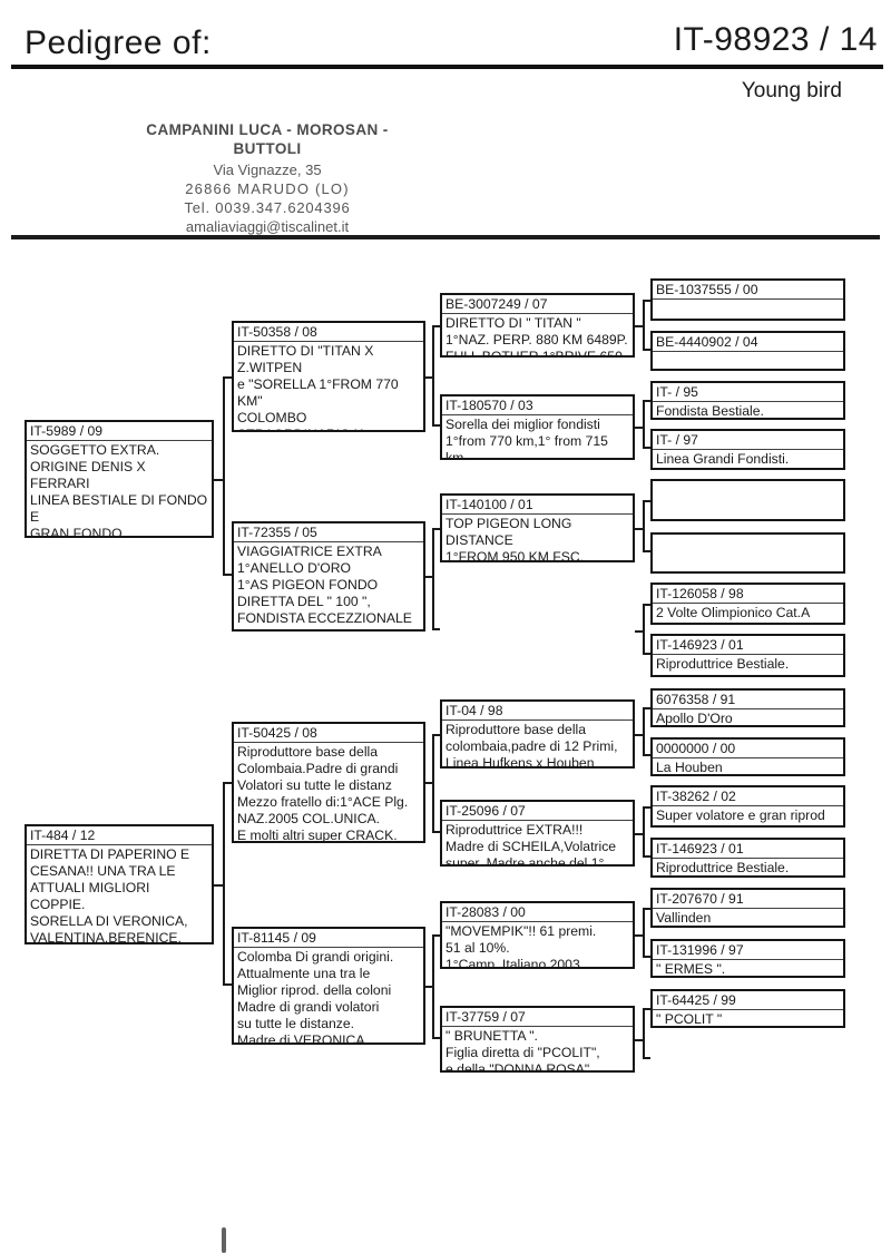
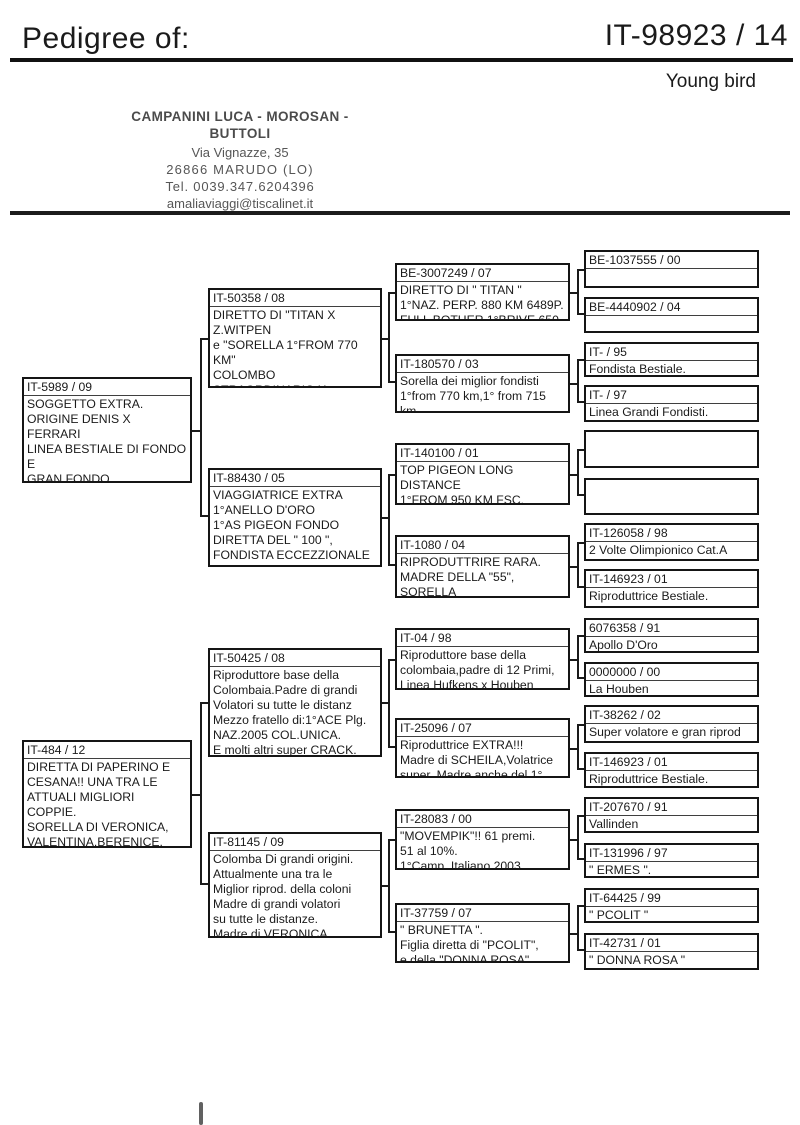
  Pedigree of:
  IT-98923 / 14
  Young bird
  CAMPANINI LUCA - MOROSAN - BUTTOLI
  Via Vignazze, 35
  26866 MARUDO (LO)
  Tel. 0039.347.6204396
  amaliaviaggi@tiscalinet.it
  IT-5989 / 09
  SOGGETTO EXTRA.
  ORIGINE DENIS X FERRARI
  LINEA BESTIALE DI FONDO E
  GRAN FONDO.
  IT-484 / 12
  DIRETTA DI PAPERINO E
  CESANA!! UNA TRA LE
  ATTUALI MIGLIORI COPPIE.
  SORELLA DI VERONICA,
  VALENTINA,BERENICE,
  IT-50358 / 08
  DIRETTO DI "TITAN X Z.WITPEN
  e "SORELLA 1°FROM 770 KM"
- IT-72355 / 05
+ IT-88430 / 05
  VIAGGIATRICE EXTRA
  1°ANELLO D'ORO
  1°AS PIGEON FONDO
  DIRETTA DEL " 100 ",
  FONDISTA ECCEZZIONALE
  IT-50425 / 08
  Riproduttore base della
  Colombaia.Padre di grandi
  Volatori su tutte le distanz
  Mezzo fratello di:1°ACE Plg.
  NAZ.2005 COL.UNICA.
  E molti altri super CRACK.
  IT-81145 / 09
  Colomba Di grandi origini.
  Attualmente una tra le
  Miglior riprod. della coloni
  Madre di grandi volatori
  su tutte le distanze.
  Madre di VERONICA.
  BE-3007249 / 07
  DIRETTO DI " TITAN "
  1°NAZ. PERP. 880 KM 6489P.
  FULL BOTHER 1°BRIVE 650
  IT-180570 / 03
  Sorella dei miglior fondisti
  1°from 770 km,1° from 715 km
  IT-140100 / 01
  TOP PIGEON LONG DISTANCE
  1°FROM 950 KM FSC.
+ IT-1080 / 04
+ RIPRODUTTRIRE RARA.
+ MADRE DELLA "55", SORELLA
  IT-04 / 98
  Riproduttore base della
  colombaia,padre di 12 Primi,
  Linea Hufkens x Houben
  IT-25096 / 07
  Riproduttrice EXTRA!!!
  Madre di SCHEILA,Volatrice
  super, Madre anche del 1°
  IT-28083 / 00
  "MOVEMPIK"!! 61 premi.
  51 al 10%.
  1°Camp. Italiano 2003
  IT-37759 / 07
  " BRUNETTA ".
  Figlia diretta di "PCOLIT",
  e della "DONNA ROSA".
  BE-1037555 / 00
  BE-4440902 / 04
  IT- / 95
  Fondista Bestiale.
  IT- / 97
  Linea Grandi Fondisti.
  IT-126058 / 98
  2 Volte Olimpionico Cat.A
  IT-146923 / 01
  Riproduttrice Bestiale.
  6076358 / 91
  Apollo D'Oro
  0000000 / 00
  La Houben
  IT-38262 / 02
  Super volatore e gran riprod
  IT-146923 / 01
  Riproduttrice Bestiale.
  IT-207670 / 91
  Vallinden
  IT-131996 / 97
  " ERMES ".
  IT-64425 / 99
  " PCOLIT "
+ IT-42731 / 01
+ " DONNA ROSA "
